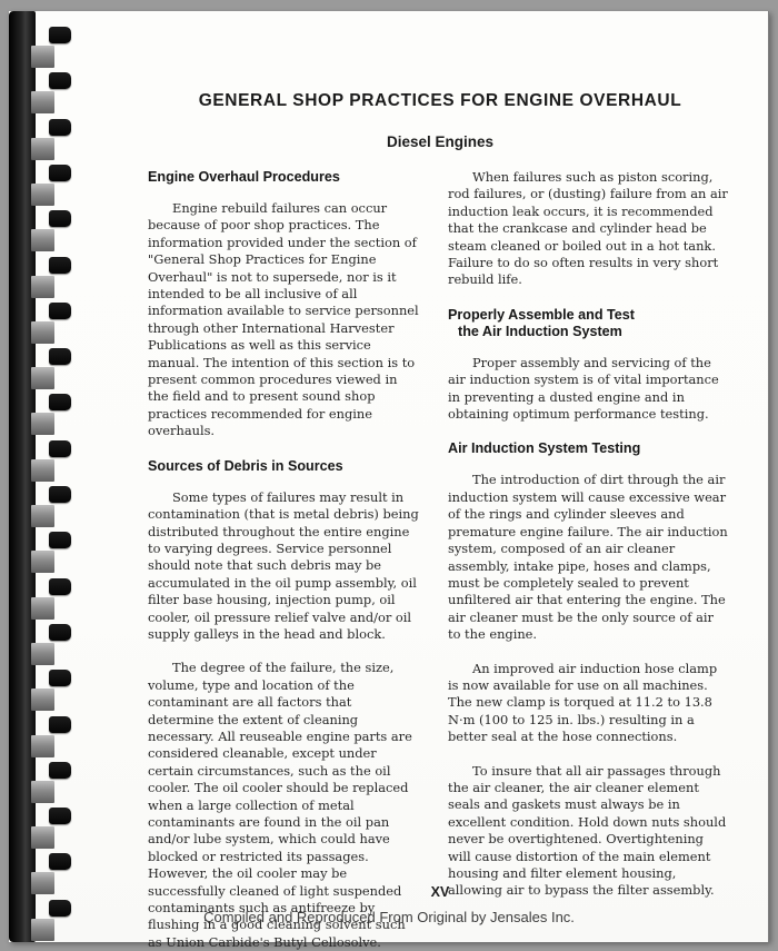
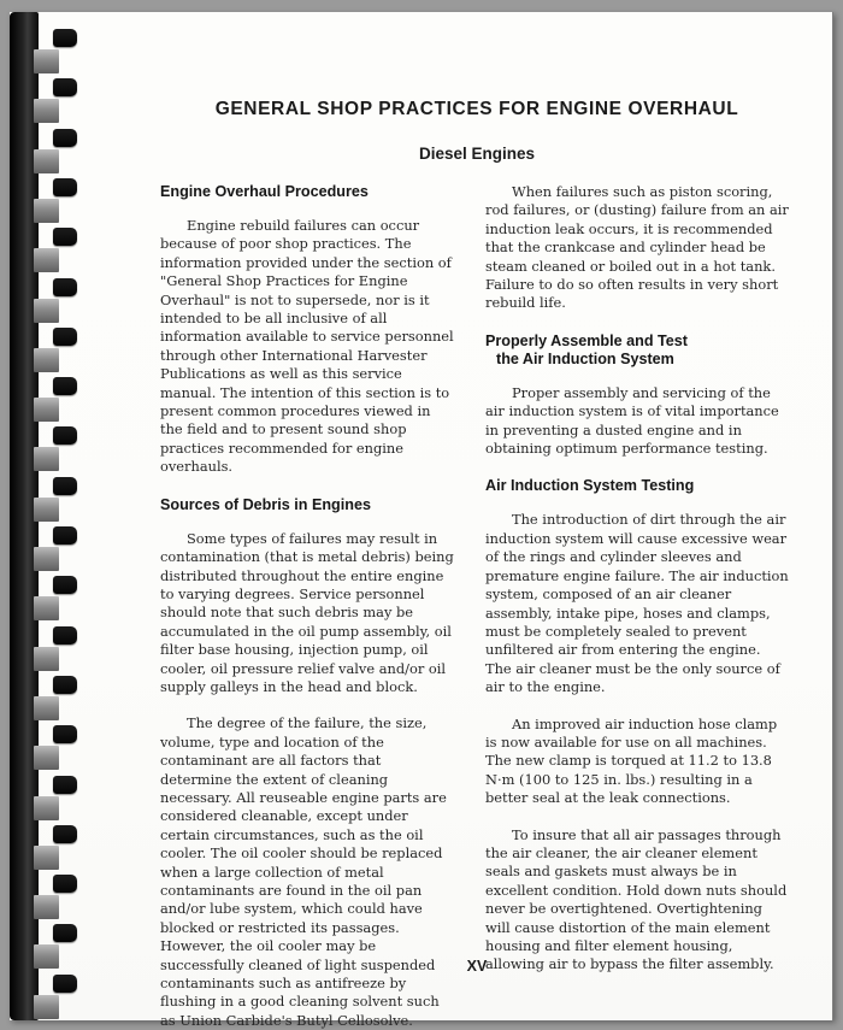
  GENERAL SHOP PRACTICES FOR ENGINE OVERHAUL
  Diesel Engines
  Engine Overhaul Procedures
  Engine rebuild failures can occur because of poor shop practices. The information provided under the section of "General Shop Practices for Engine Overhaul" is not to supersede, nor is it intended to be all inclusive of all information available to service personnel through other International Harvester Publications as well as this service manual. The intention of this section is to present common procedures viewed in the field and to present sound shop practices recommended for engine overhauls.
- Sources of Debris in Sources
+ Sources of Debris in Engines
  Some types of failures may result in contamination (that is metal debris) being distributed throughout the entire engine to varying degrees. Service personnel should note that such debris may be accumulated in the oil pump assembly, oil filter base housing, injection pump, oil cooler, oil pressure relief valve and/or oil supply galleys in the head and block.
  The degree of the failure, the size, volume, type and location of the contaminant are all factors that determine the extent of cleaning necessary. All reuseable engine parts are considered cleanable, except under certain circumstances, such as the oil cooler. The oil cooler should be replaced when a large collection of metal contaminants are found in the oil pan and/or lube system, which could have blocked or restricted its passages. However, the oil cooler may be successfully cleaned of light suspended contaminants such as antifreeze by flushing in a good cleaning solvent such as Union Carbide's Butyl Cellosolve.
  When failures such as piston scoring, rod failures, or (dusting) failure from an air induction leak occurs, it is recommended that the crankcase and cylinder head be steam cleaned or boiled out in a hot tank. Failure to do so often results in very short rebuild life.
  Properly Assemble and Test
  the Air Induction System
  Proper assembly and servicing of the air induction system is of vital importance in preventing a dusted engine and in obtaining optimum performance testing.
  Air Induction System Testing
- The introduction of dirt through the air induction system will cause excessive wear of the rings and cylinder sleeves and premature engine failure. The air induction system, composed of an air cleaner assembly, intake pipe, hoses and clamps, must be completely sealed to prevent unfiltered air that entering the engine. The air cleaner must be the only source of air to the engine.
+ The introduction of dirt through the air induction system will cause excessive wear of the rings and cylinder sleeves and premature engine failure. The air induction system, composed of an air cleaner assembly, intake pipe, hoses and clamps, must be completely sealed to prevent unfiltered air from entering the engine. The air cleaner must be the only source of air to the engine.
- An improved air induction hose clamp is now available for use on all machines. The new clamp is torqued at 11.2 to 13.8 N·m (100 to 125 in. lbs.) resulting in a better seal at the hose connections.
+ An improved air induction hose clamp is now available for use on all machines. The new clamp is torqued at 11.2 to 13.8 N·m (100 to 125 in. lbs.) resulting in a better seal at the leak connections.
  To insure that all air passages through the air cleaner, the air cleaner element seals and gaskets must always be in excellent condition. Hold down nuts should never be overtightened. Overtightening will cause distortion of the main element housing and filter element housing, allowing air to bypass the filter assembly.
  XV
- Compiled and Reproduced From Original by Jensales Inc.
